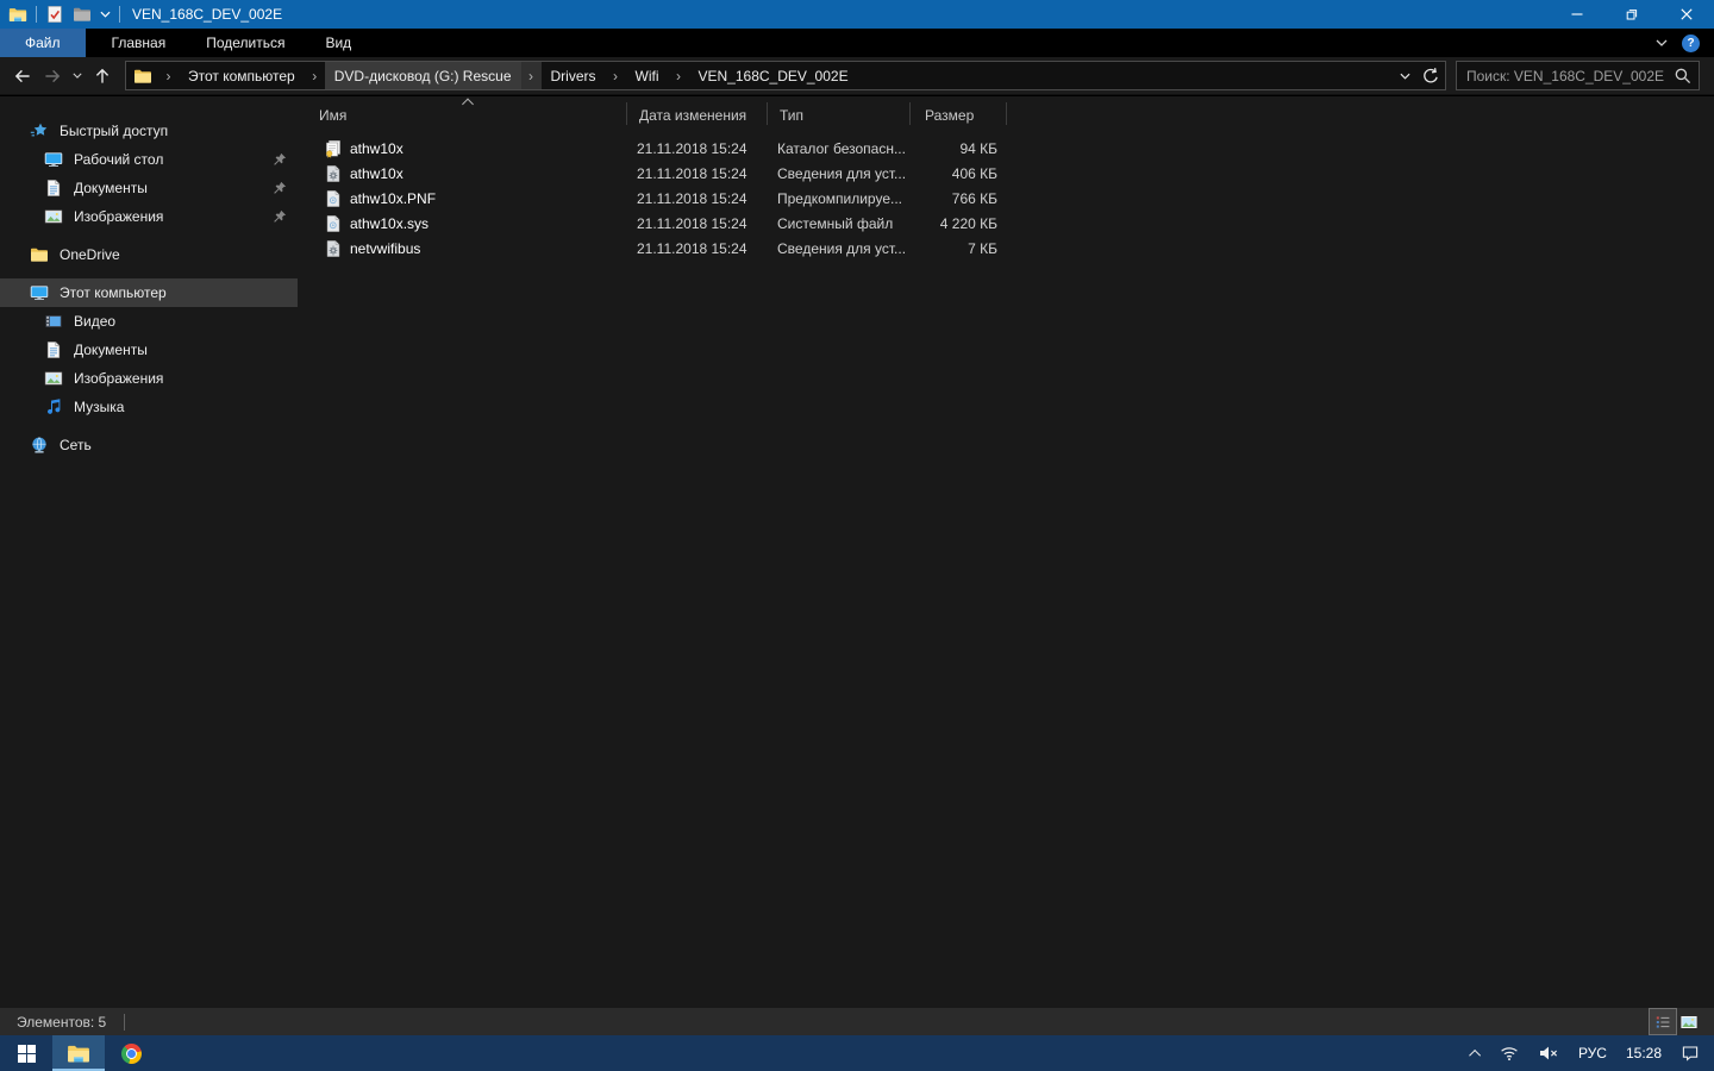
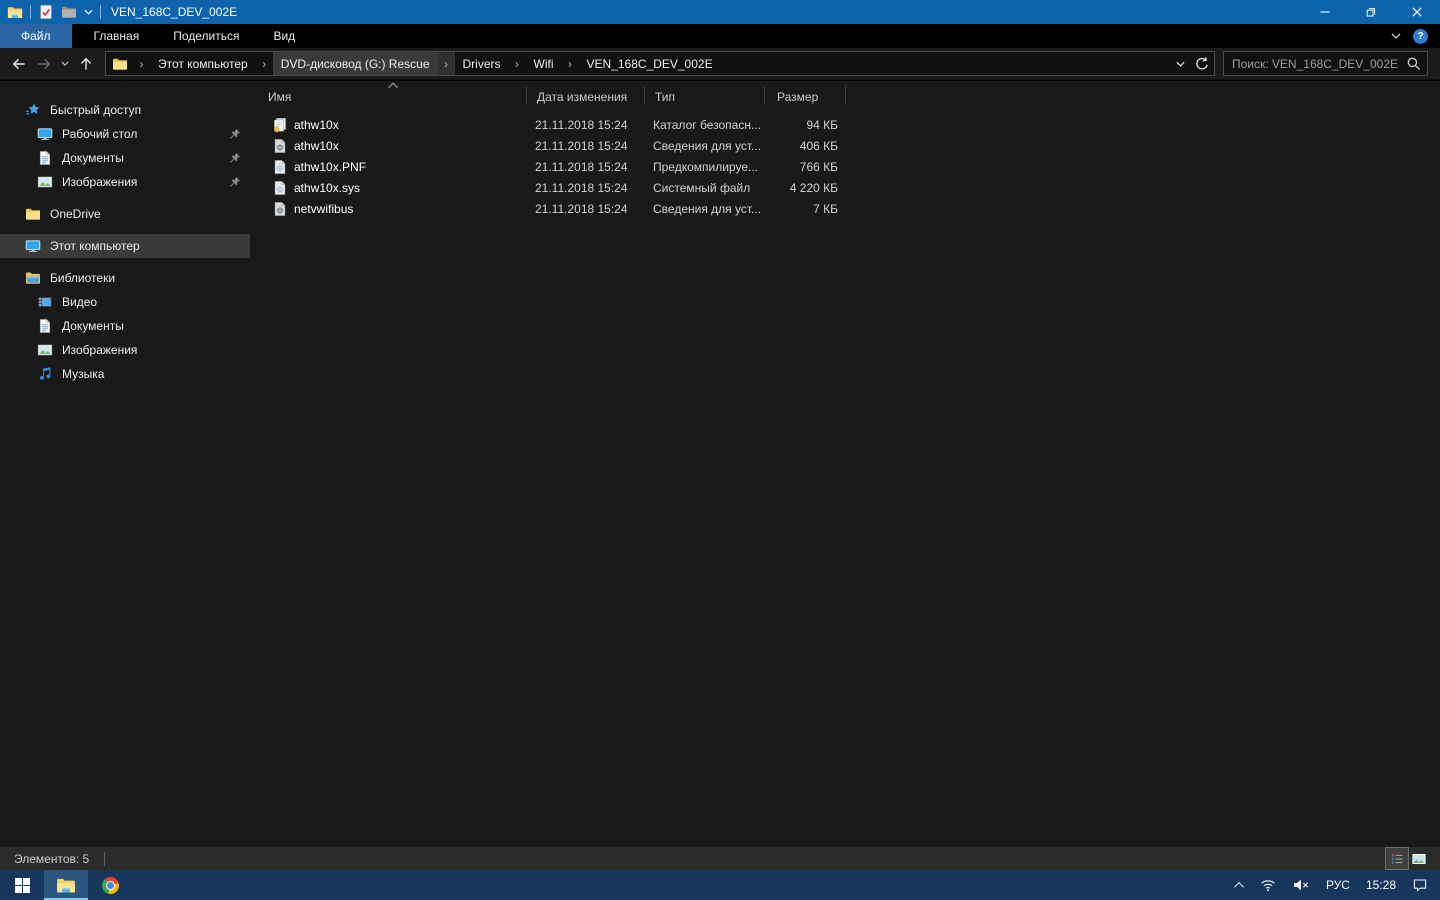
  VEN_168C_DEV_002E
  Файл
  Главная
  Поделиться
  Вид
  ›
  Этот компьютер
  ›
  DVD-дисковод (G:) Rescue
  ›
  Drivers
  ›
  Wifi
  ›
  VEN_168C_DEV_002E
  Поиск: VEN_168C_DEV_002E
  Быстрый доступ
  Рабочий стол
  Документы
  Изображения
  OneDrive
  Этот компьютер
+ Библиотеки
  Видео
  Документы
  Изображения
  Музыка
- Сеть
  Имя
  Дата изменения
  Тип
  Размер
  athw10x
  21.11.2018 15:24
  Каталог безопасн...
  94 КБ
  athw10x
  21.11.2018 15:24
  Сведения для уст...
  406 КБ
  athw10x.PNF
  21.11.2018 15:24
  Предкомпилируе...
  766 КБ
  athw10x.sys
  21.11.2018 15:24
  Системный файл
  4 220 КБ
  netvwifibus
  21.11.2018 15:24
  Сведения для уст...
  7 КБ
  Элементов: 5
  РУС
  15:28
